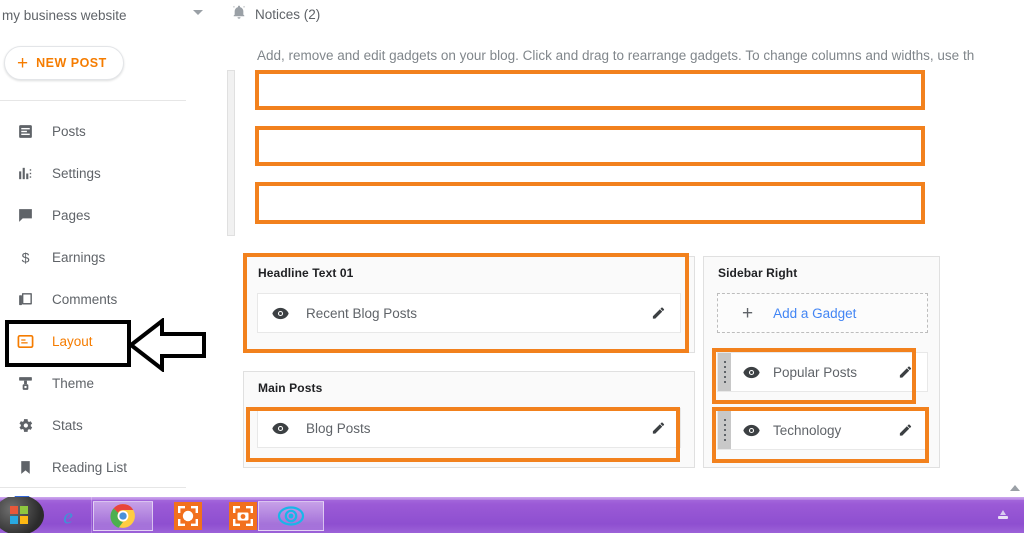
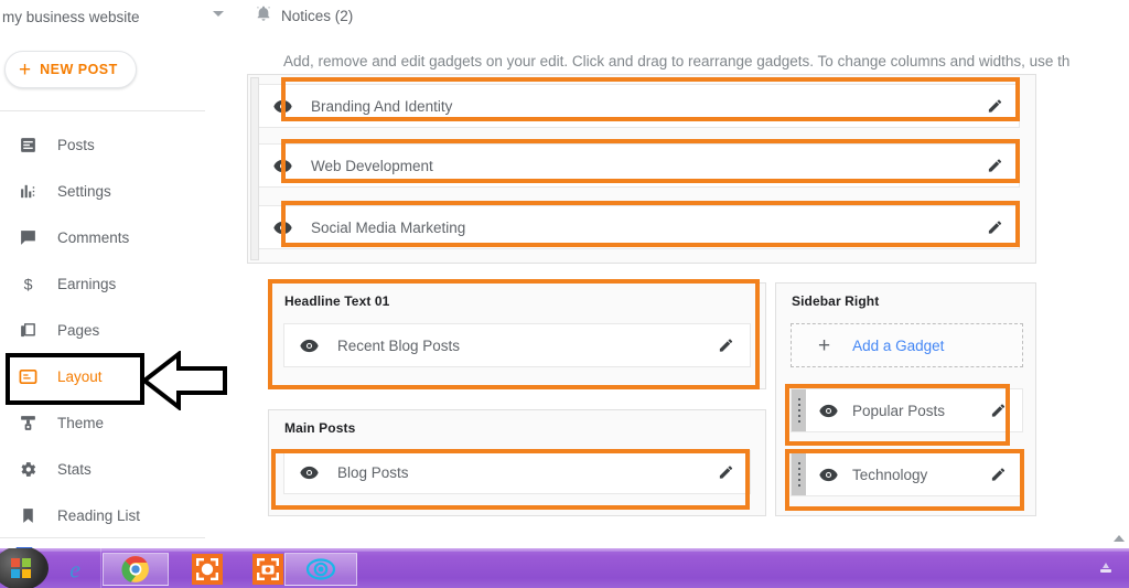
  my business website
  +
  NEW POST
  Posts
  Settings
- Pages
+ Comments
  $
  Earnings
- Comments
+ Pages
  Layout
  Theme
  Stats
  Reading List
  Notices (2)
- Add, remove and edit gadgets on your blog. Click and drag to rearrange gadgets. To change columns and widths, use th
+ Add, remove and edit gadgets on your edit. Click and drag to rearrange gadgets. To change columns and widths, use th
+ Branding And Identity
+ Web Development
+ Social Media Marketing
  Headline Text 01
  Recent Blog Posts
  Main Posts
  Blog Posts
  Sidebar Right
  +
  Add a Gadget
  Popular Posts
  Technology
  e
